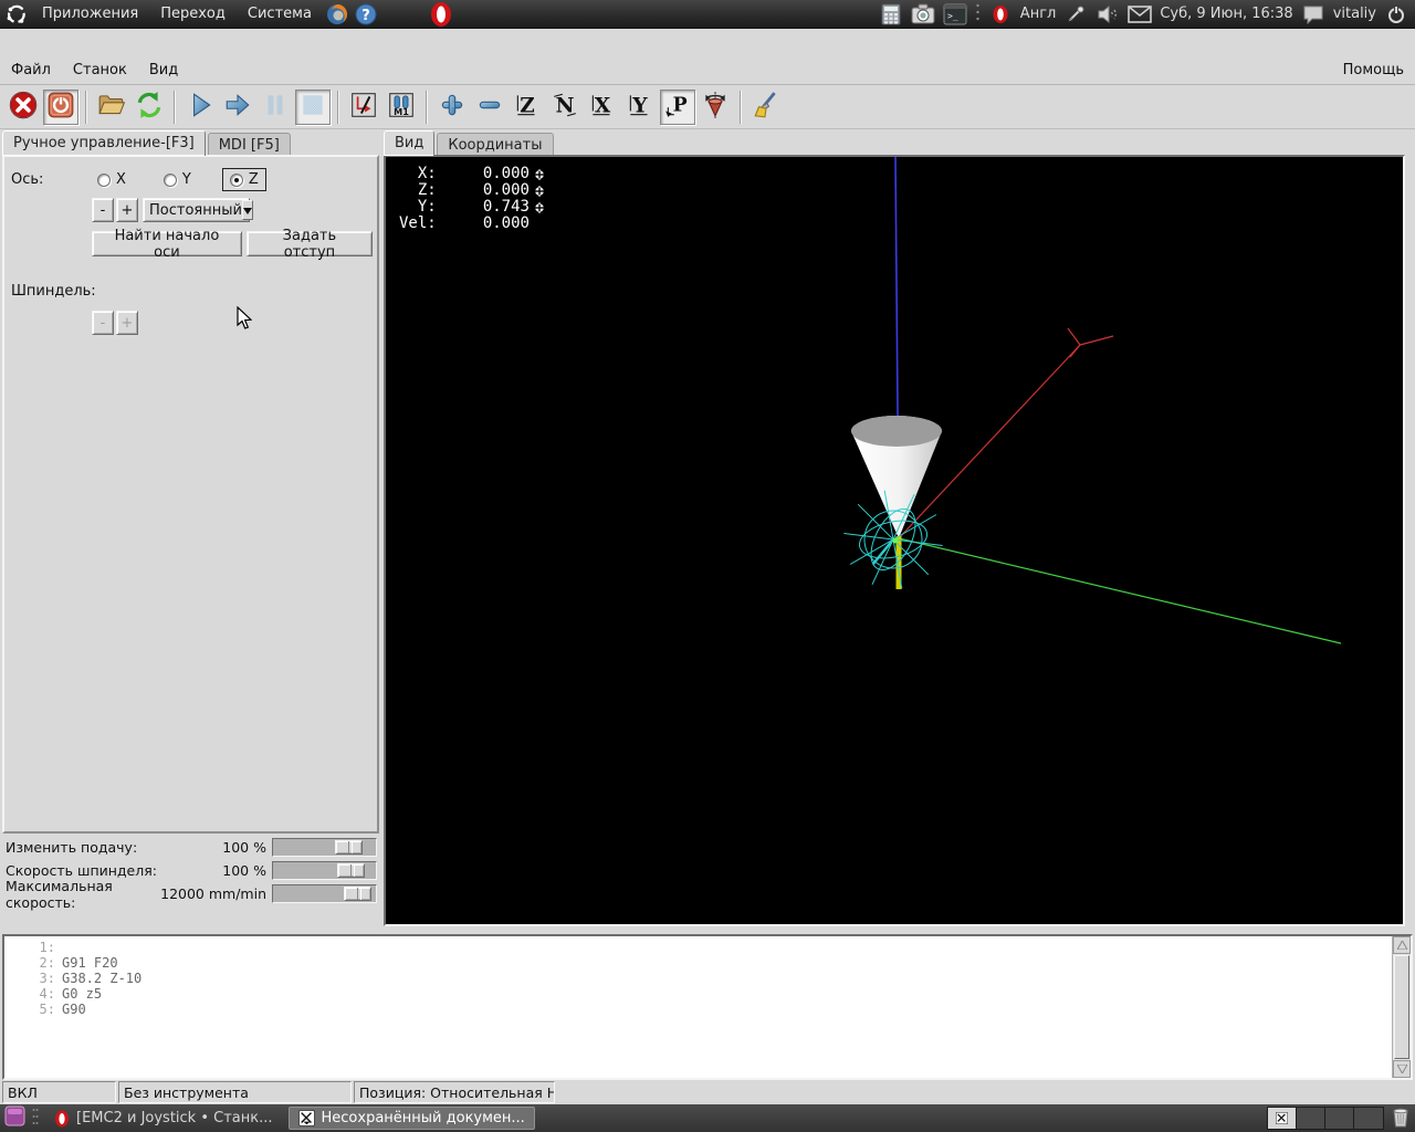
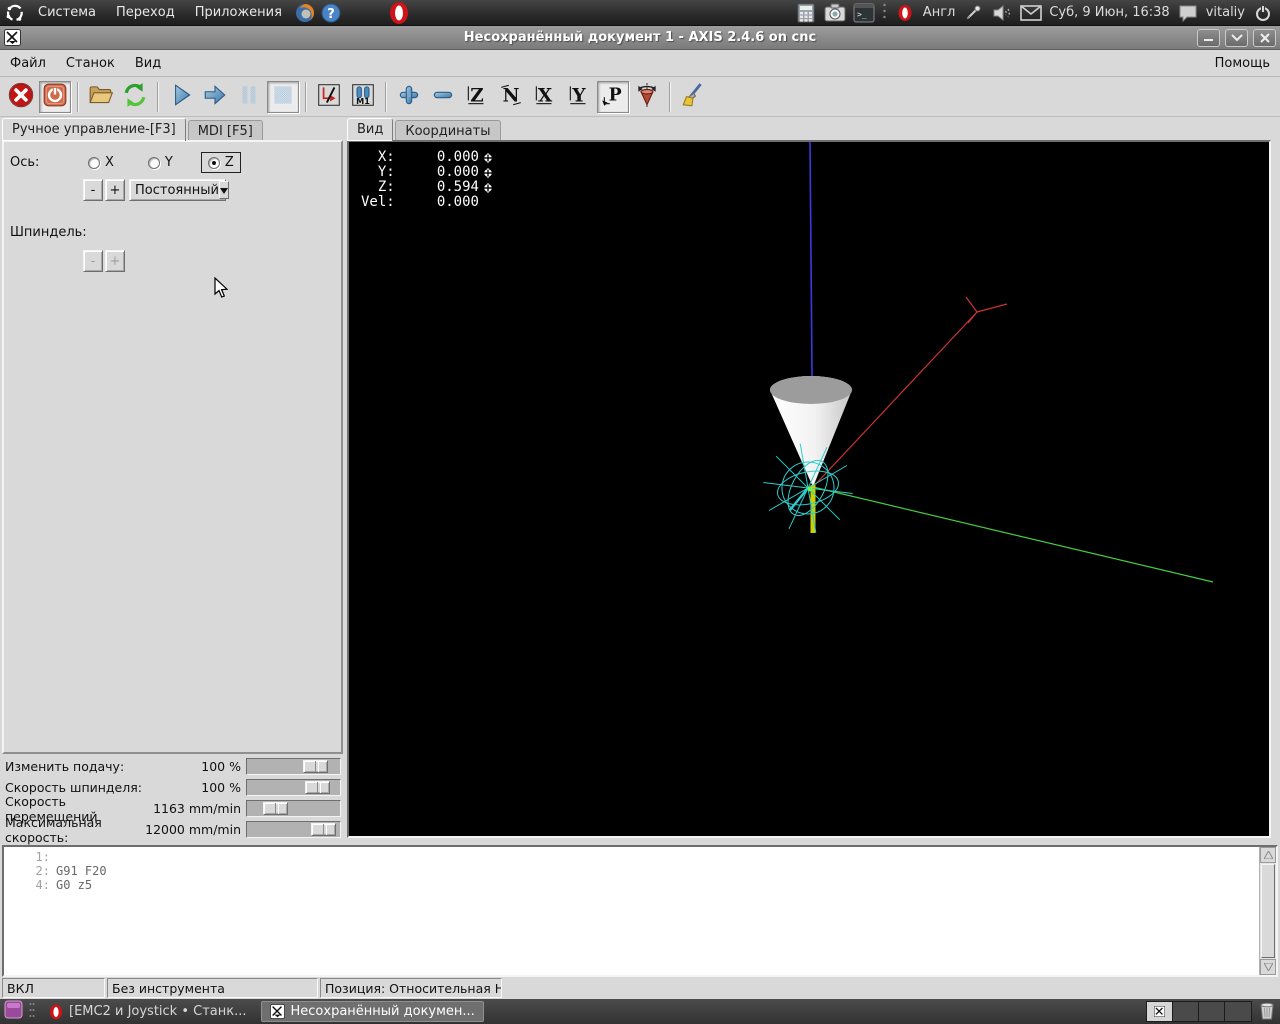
- Приложения
+ Система
  Переход
- Система
+ Приложения
  ?
  >_
  Англ
  Суб, 9 Июн, 16:38
  vitaliy
+ Несохранённый документ 1 - AXIS 2.4.6 on cnc
  Файл
  Станок
  Вид
  Помощь
  M1
  Z
  N
  X
  Y
  P
  Ручное управление-[F3]
  MDI [F5]
  Ось:
  X
  Y
  Z
  -
  +
  Постоянный
- Найти начало оси
- Задать отступ
  Шпиндель:
  -
  +
  Изменить подачу:
  100 %
  Скорость шпинделя:
  100 %
+ Скорость перемещений
+ 1163 mm/min
  Максимальная скорость:
  12000 mm/min
  Вид
  Координаты
  X:
  0.000
- Z:
+ Y:
  0.000
- Y:
+ Z:
- 0.743
+ 0.594
  Vel:
  0.000
  1:
  2:
  G91 F20
- 3:
- G38.2 Z-10
  4:
  G0 z5
- 5:
- G90
  ВКЛ
  Без инструмента
  Позиция: Относительная Н
  [EMC2 и Joystick • Станк...
  Несохранённый докумен...
